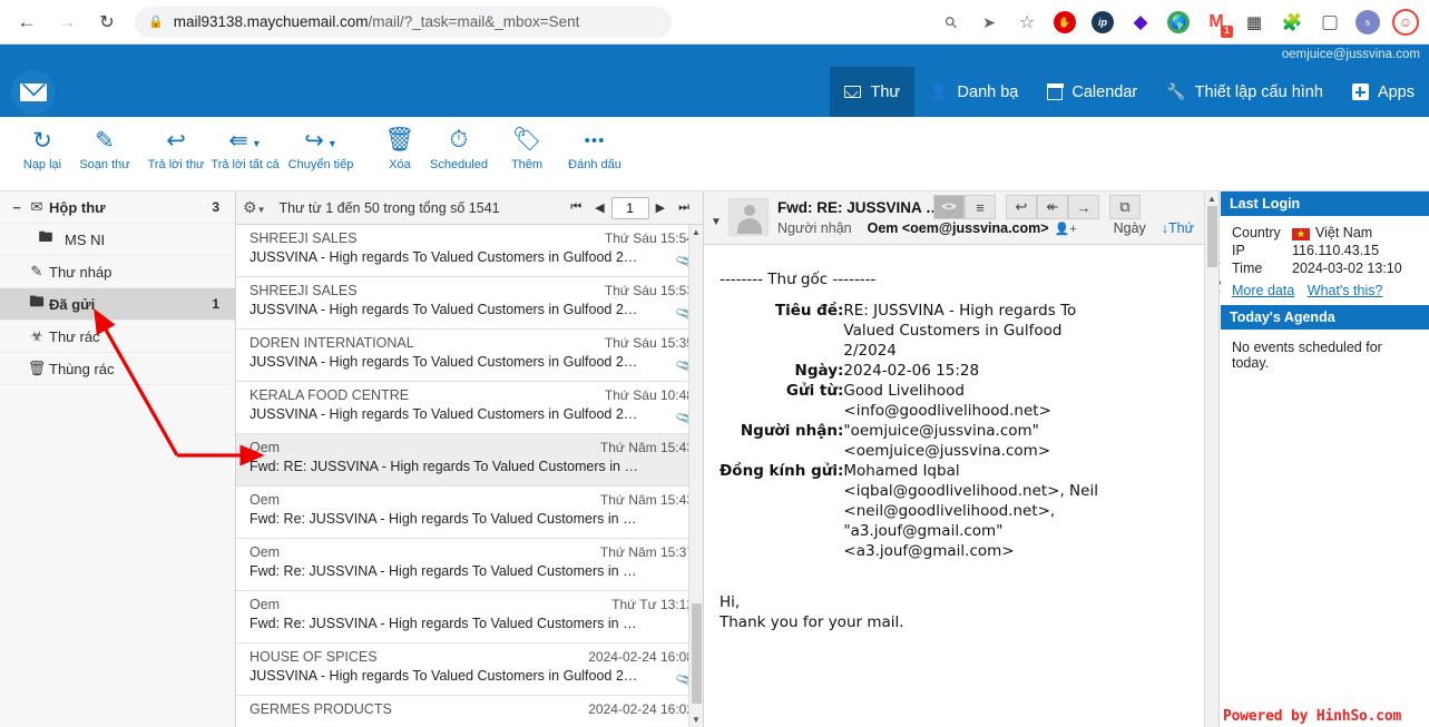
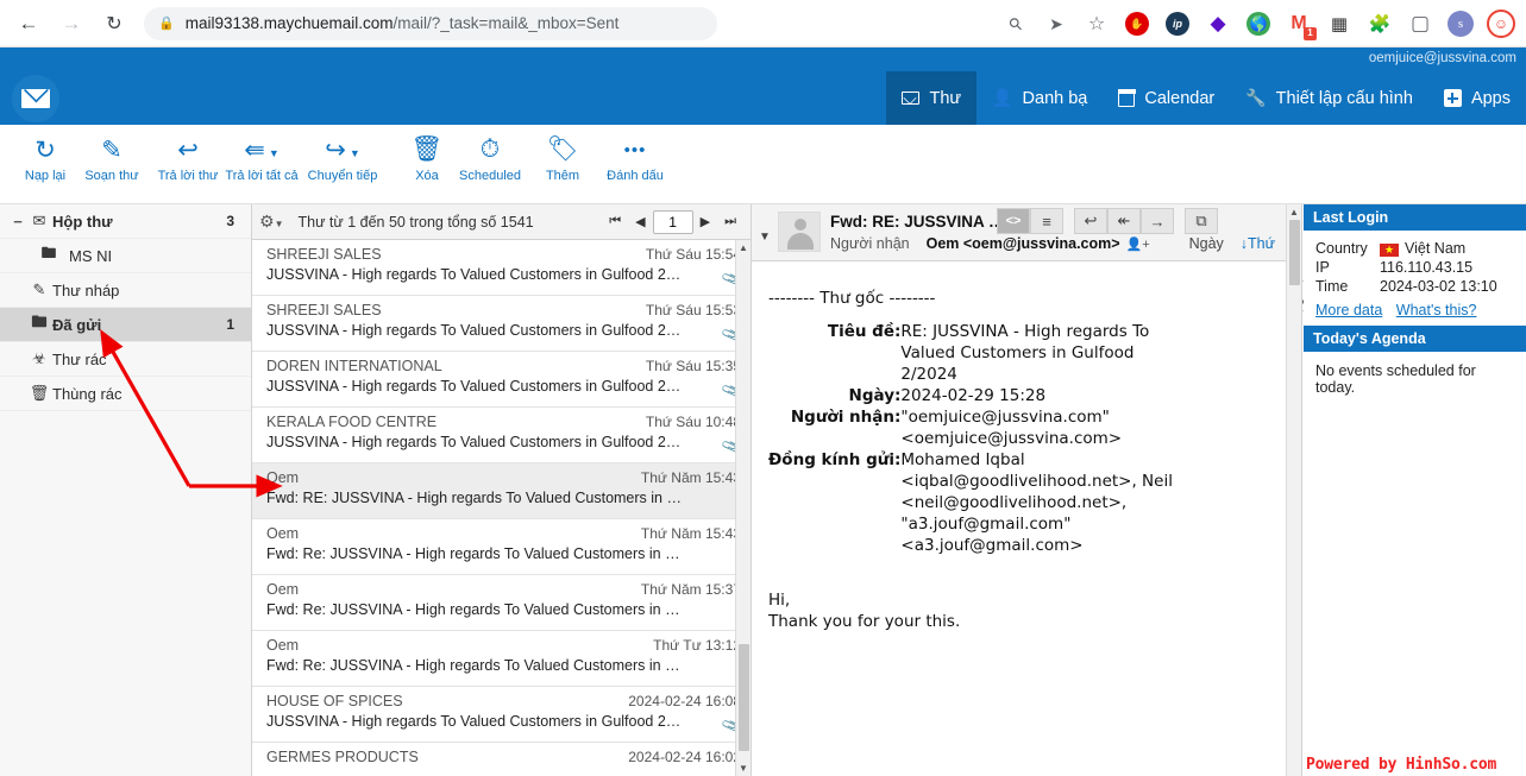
  ←
  →
  ↻
  🔒
  mail93138.maychuemail.com
  /mail/?_task=mail&_mbox=Sent
  ➤
  ☆
  ✋
  ip
  ◆
  🌎
  M
  1
  ▦
  🧩
  ▢
  s
  ☺
  oemjuice@jussvina.com
  Thư
  Danh bạ
  Calendar
  🔧
  Thiết lập cấu hình
  Apps
  ↻
  Nạp lại
  ✎
  Soạn thư
  ↩
  Trả lời thư
  ⇚
  ▼
  Trả lời tất cả
  ↪
  ▼
  Chuyển tiếp
  🗑
  Xóa
  ⏱
  Scheduled
  🏷
  Thêm
  •••
  Đánh dấu
  −
  ✉
  Hộp thư
  3
  🖿
  MS NI
  ✎
  Thư nháp
  🖿
  Đã gửi
  1
  ☣
  Thư rác
  🗑
  Thùng rác
  ⚙▼
  Thư từ 1 đến 50 trong tổng số 1541
  ⏮
  ◀
  1
  ▶
  ⏭
  SHREEJI SALES
  Thứ Sáu 15:5
  JUSSVINA - High regards To Valued Customers in Gulfood 2…
  SHREEJI SALES
  Thứ Sáu 15:5
  JUSSVINA - High regards To Valued Customers in Gulfood 2…
  DOREN INTERNATIONAL
  Thứ Sáu 15:3
  JUSSVINA - High regards To Valued Customers in Gulfood 2…
  KERALA FOOD CENTRE
  Thứ Sáu 10:4
  JUSSVINA - High regards To Valued Customers in Gulfood 2…
  Oem
  Thứ Năm 15:4
  Fwd: RE: JUSSVINA - High regards To Valued Customers in …
  Oem
  Thứ Năm 15:4
  Fwd: Re: JUSSVINA - High regards To Valued Customers in …
  Oem
  Thứ Năm 15:3
  Fwd: Re: JUSSVINA - High regards To Valued Customers in …
  Oem
  Thứ Tư 13:1
  Fwd: Re: JUSSVINA - High regards To Valued Customers in …
  HOUSE OF SPICES
  2024-02-24 16:0
  JUSSVINA - High regards To Valued Customers in Gulfood 2…
  GERMES PRODUCTS
  2024-02-24 16:0
  ▲
  ▼
  ▼
  Fwd: RE: JUSSVINA
  <>
  ≡
  ↩
  ↞
  →
  ⧉
  Người nhận
  Oem <oem@jussvina.com>
  👤+
  Ngày
  ↓Thứ
  -------- Thư gốc --------
  Tiêu đề:	RE: JUSSVINA - High regards To Valued Customers in Gulfood 2/2024
- Ngày:	2024-02-06 15:28
+ Ngày:	2024-02-29 15:28
- Gửi từ:	Good Livelihood <info@goodlivelihood.net>
  Người nhận:	"oemjuice@jussvina.com" <oemjuice@jussvina.com>
  Đồng kính gửi:	Mohamed Iqbal <iqbal@goodlivelihood.net>, Neil <neil@goodlivelihood.net>, "a3.jouf@gmail.com" <a3.jouf@gmail.com>
  Hi,
- Thank you for your mail.
+ Thank you for your this.
  ▲
  Last Login
  Country
  ★
  Việt Nam
  IP
  116.110.43.15
  Time
  2024-03-02 13:10
  More data What's this?
  Today's Agenda
  No events scheduled for today.
  Powered by HinhSo.com
